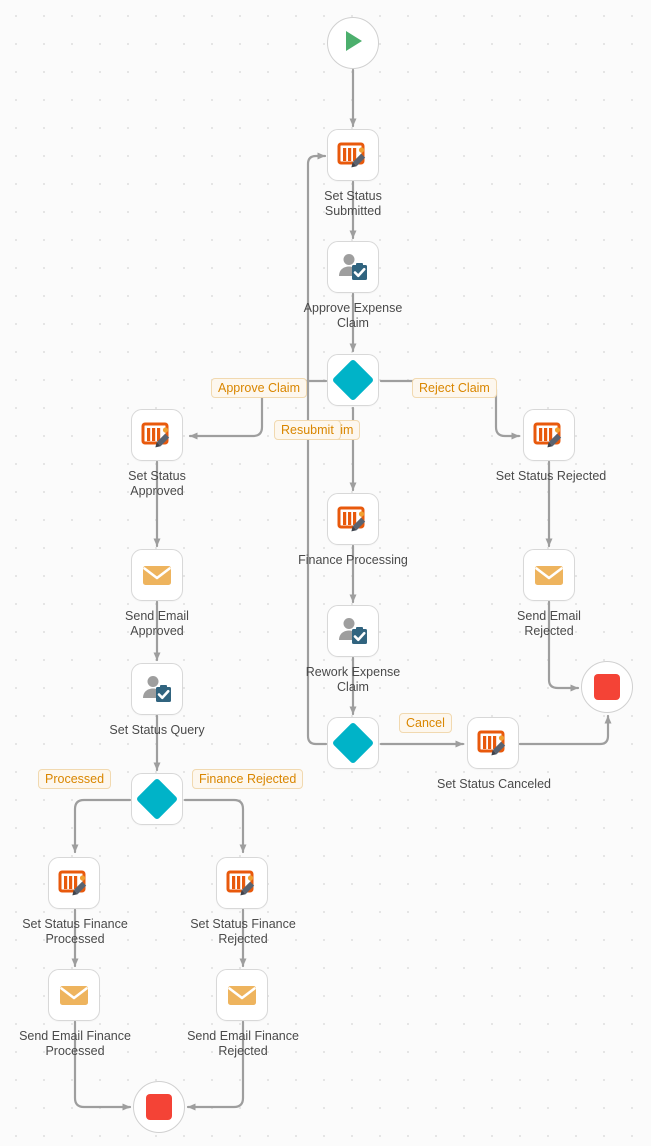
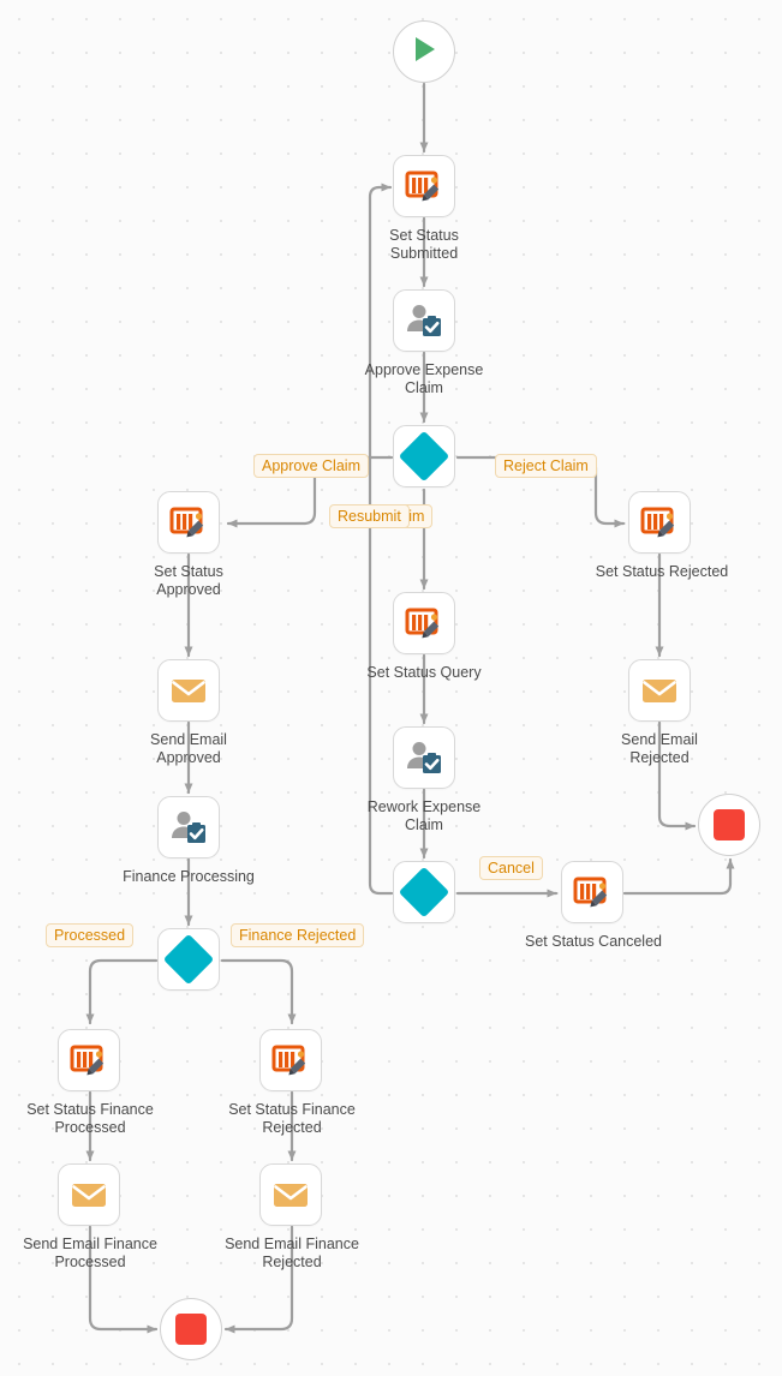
  Set Status
  Submitted
  Approve Expense
  Claim
  Set Status
  Approved
  Set Status Rejected
- Finance Processing
+ Set Status Query
  Send Email
  Approved
  Send Email
  Rejected
  Rework Expense
  Claim
- Set Status Query
+ Finance Processing
  Set Status Canceled
  Set Status Finance
  Processed
  Set Status Finance
  Rejected
  Send Email Finance
  Processed
  Send Email Finance
  Rejected
  Approve Claim
  Reject Claim
  Resubmit
  Cancel
  Processed
  Finance Rejected
